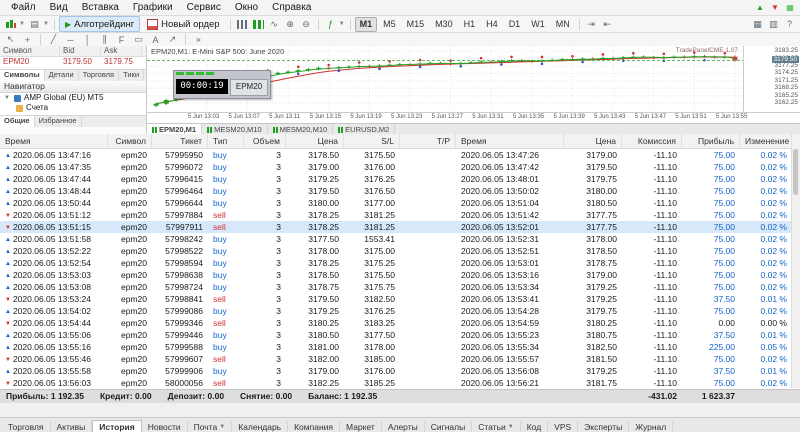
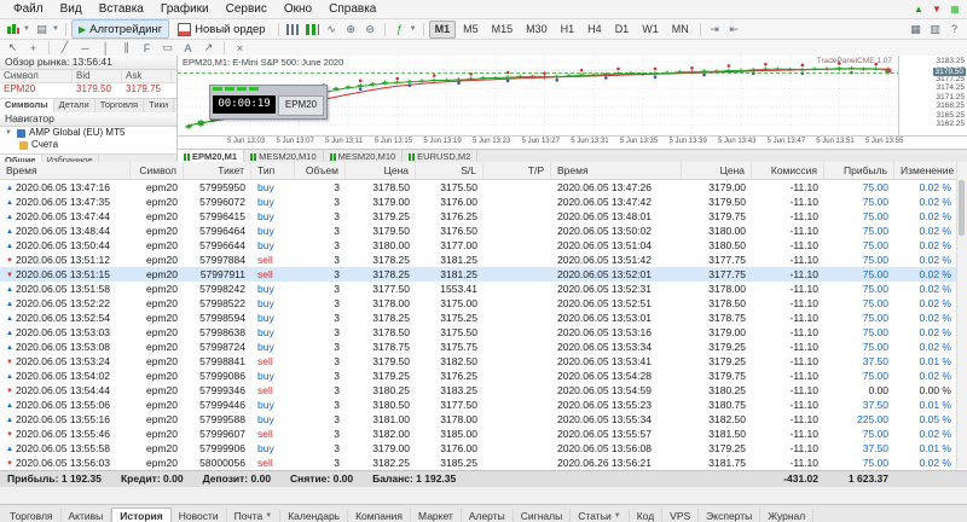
  Файл
  Вид
  Вставка
  Графики
  Сервис
  Окно
  Справка
  ▲
  ▼
  ▦
  ▤
  ▶
  Алготрейдинг
  Новый ордер
  ∿
  ⊕
  ⊖
  ƒ
  M1
  M5
  M15
  M30
  H1
  H4
  D1
  W1
  MN
  ⇥
  ⇤
  ▦
  ▥
  ?
  ↖
  +
  ╱
  ─
  │
  ∥
  F
  ▭
  A
  ↗
  ×
+ Обзор рынка: 13:56:41
  Символ
  Bid
  Ask
  EPM20
  3179.50
  3179.75
  Символы
  Детали
  Торговля
  Тики
  Навигатор
  AMP Global (EU) MT5
  Счета
  Общие
  Избранное
  EPM20,M1: E-Mini S&P 500: June 2020
  00:00:19
  EPM20
  EPM20,M1
  MESM20,M10
  MESM20,M10
  EURUSD,M2
  Время
  Символ
  Тикет
  Тип
  Объем
  Цена
  S/L
  T/P
  Время
  Цена
  Комиссия
  Прибыль
  Изменение
  2020.06.05 13:47:16
  epm20
  57995950
  buy
  3
  3178.50
  3175.50
  2020.06.05 13:47:26
  3179.00
  -11.10
  75.00
  0.02 %
  2020.06.05 13:47:35
  epm20
  57996072
  buy
  3
  3179.00
  3176.00
  2020.06.05 13:47:42
  3179.50
  -11.10
  75.00
  0.02 %
  2020.06.05 13:47:44
  epm20
  57996415
  buy
  3
  3179.25
  3176.25
  2020.06.05 13:48:01
  3179.75
  -11.10
  75.00
  0.02 %
  2020.06.05 13:48:44
  epm20
  57996464
  buy
  3
  3179.50
  3176.50
  2020.06.05 13:50:02
  3180.00
  -11.10
  75.00
  0.02 %
  2020.06.05 13:50:44
  epm20
  57996644
  buy
  3
  3180.00
  3177.00
  2020.06.05 13:51:04
  3180.50
  -11.10
  75.00
  0.02 %
  2020.06.05 13:51:12
  epm20
  57997884
  sell
  3
  3178.25
  3181.25
  2020.06.05 13:51:42
  3177.75
  -11.10
  75.00
  0.02 %
  2020.06.05 13:51:15
  epm20
  57997911
  sell
  3
  3178.25
  3181.25
  2020.06.05 13:52:01
  3177.75
  -11.10
  75.00
  0.02 %
  2020.06.05 13:51:58
  epm20
  57998242
  buy
  3
  3177.50
  1553.41
  2020.06.05 13:52:31
  3178.00
  -11.10
  75.00
  0.02 %
  2020.06.05 13:52:22
  epm20
  57998522
  buy
  3
  3178.00
  3175.00
  2020.06.05 13:52:51
  3178.50
  -11.10
  75.00
  0.02 %
  2020.06.05 13:52:54
  epm20
  57998594
  buy
  3
  3178.25
  3175.25
  2020.06.05 13:53:01
  3178.75
  -11.10
  75.00
  0.02 %
  2020.06.05 13:53:03
  epm20
  57998638
  buy
  3
  3178.50
  3175.50
  2020.06.05 13:53:16
  3179.00
  -11.10
  75.00
  0.02 %
  2020.06.05 13:53:08
  epm20
  57998724
  buy
  3
  3178.75
  3175.75
  2020.06.05 13:53:34
  3179.25
  -11.10
  75.00
  0.02 %
  2020.06.05 13:53:24
  epm20
  57998841
  sell
  3
  3179.50
  3182.50
  2020.06.05 13:53:41
  3179.25
  -11.10
  37.50
  0.01 %
  2020.06.05 13:54:02
  epm20
  57999086
  buy
  3
  3179.25
  3176.25
  2020.06.05 13:54:28
  3179.75
  -11.10
  75.00
  0.02 %
  2020.06.05 13:54:44
  epm20
  57999346
  sell
  3
  3180.25
  3183.25
  2020.06.05 13:54:59
  3180.25
  -11.10
  0.00
  0.00 %
  2020.06.05 13:55:06
  epm20
  57999446
  buy
  3
  3180.50
  3177.50
  2020.06.05 13:55:23
  3180.75
  -11.10
  37.50
  0.01 %
  2020.06.05 13:55:16
  epm20
  57999588
  buy
  3
  3181.00
  3178.00
  2020.06.05 13:55:34
  3182.50
  -11.10
  225.00
  0.05 %
  2020.06.05 13:55:46
  epm20
  57999607
  sell
  3
  3182.00
  3185.00
  2020.06.05 13:55:57
  3181.50
  -11.10
  75.00
  0.02 %
  2020.06.05 13:55:58
  epm20
  57999906
  buy
  3
  3179.00
  3176.00
  2020.06.05 13:56:08
  3179.25
  -11.10
  37.50
  0.01 %
  2020.06.05 13:56:03
  epm20
  58000056
  sell
  3
  3182.25
  3185.25
- 2020.06.05 13:56:21
+ 2020.06.26 13:56:21
  3181.75
  -11.10
  75.00
  0.02 %
  Прибыль: 1 192.35
  Кредит: 0.00
  Депозит: 0.00
  Снятие: 0.00
  Баланс: 1 192.35
  -431.02
  1 623.37
  Торговля
  Активы
  История
  Новости
  Почта
  Календарь
  Компания
  Маркет
  Алерты
  Сигналы
  Статьи
  Код
  VPS
  Эксперты
  Журнал
